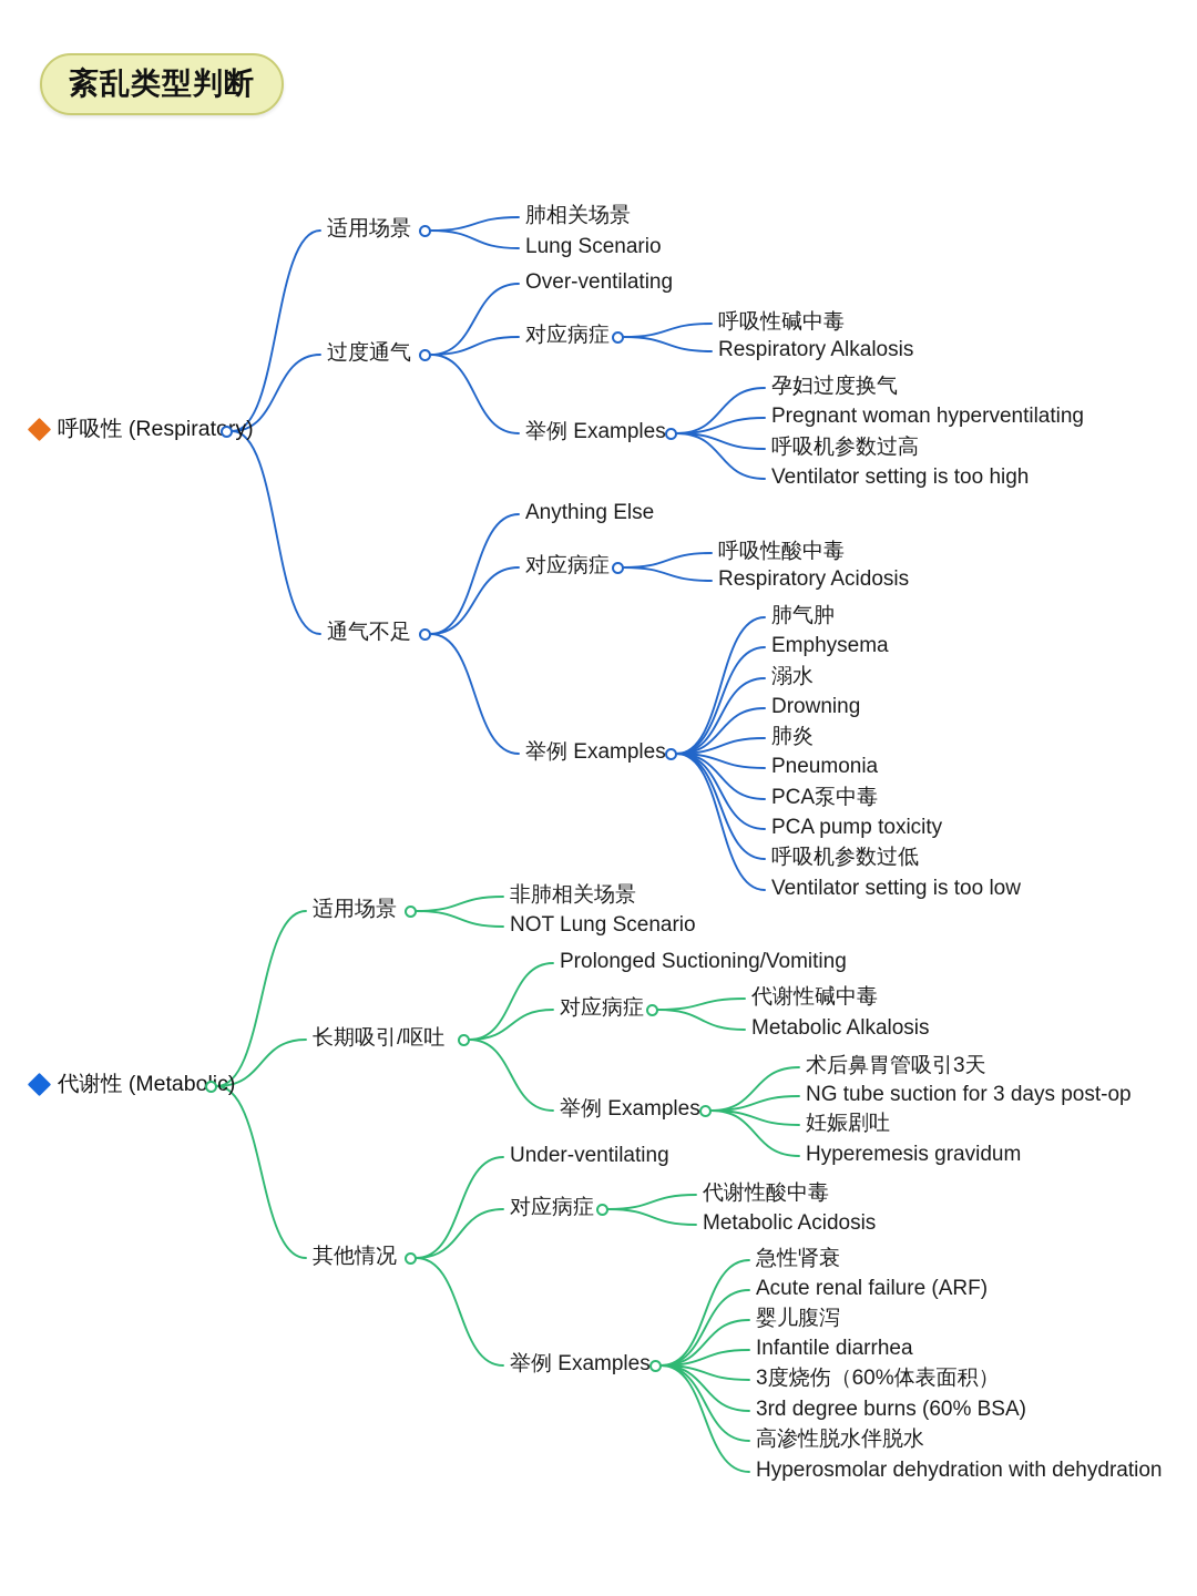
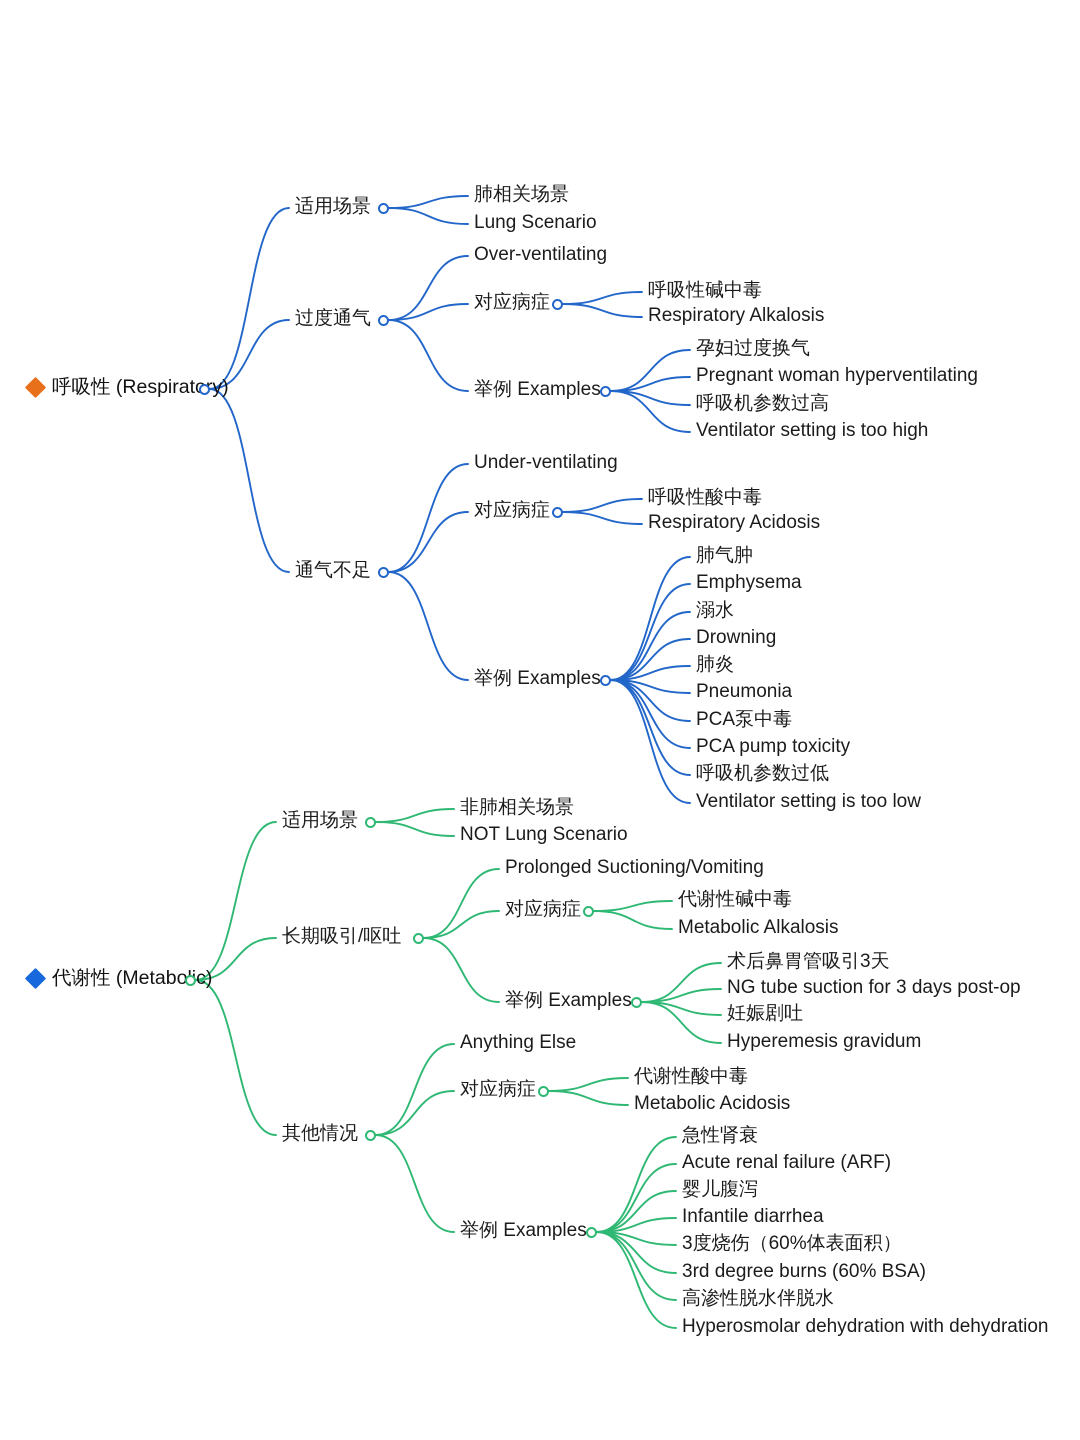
- 紊乱类型判断
  呼吸性 (Respiraty)
  适用场景
  肺相关场景
  Lung Scenario
  过度通气
  Over-ventilating
  对应病症
  呼吸性碱中毒
  Respiratory Alkalosis
  举例 Examples
  孕妇过度换气
  Pregnant woman hyperventilating
  呼吸机参数过高
  Ventilator setting is too high
  通气不足
- Anything Else
+ Under-ventilating
  对应病症
  呼吸性酸中毒
  Respiratory Acidosis
  举例 Examples
  肺气肿
  Emphysema
  溺水
  Drowning
  肺炎
  Pneumonia
  PCA泵中毒
  PCA pump toxicity
  呼吸机参数过低
  Ventilator setting is too low
  代谢性 (Metaboc)
  适用场景
  非肺相关场景
  NOT Lung Scenario
  长期吸引/呕吐
  Prolonged Suctioning/Vomiting
  对应病症
  代谢性碱中毒
  Metabolic Alkalosis
  举例 Examples
  术后鼻胃管吸引3天
  NG tube suction for 3 days post-op
  妊娠剧吐
  Hyperemesis gravidum
  其他情况
- Under-ventilating
+ Anything Else
  对应病症
  代谢性酸中毒
  Metabolic Acidosis
  举例 Examples
  急性肾衰
  Acute renal failure (ARF)
  婴儿腹泻
  Infantile diarrhea
  3度烧伤（60%体表面积）
  3rd degree burns (60% BSA)
  高渗性脱水伴脱水
  Hyperosmolar dehydration with dehydration
